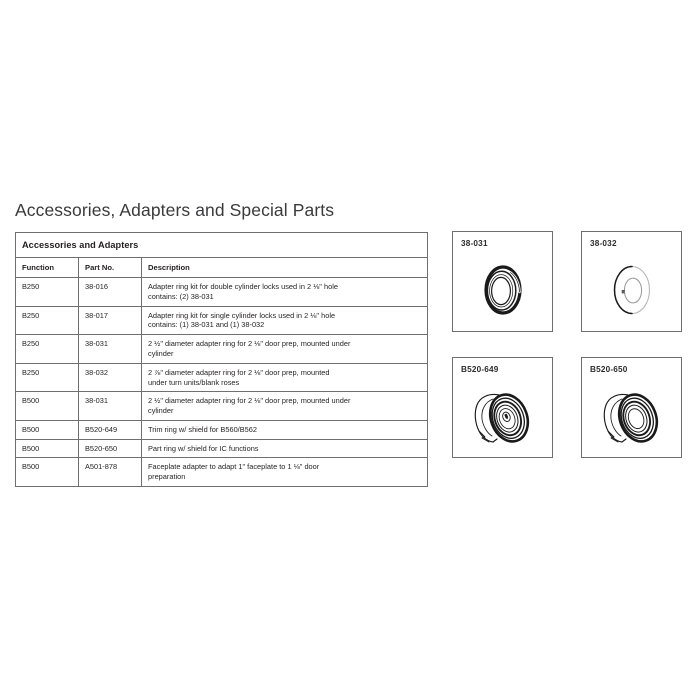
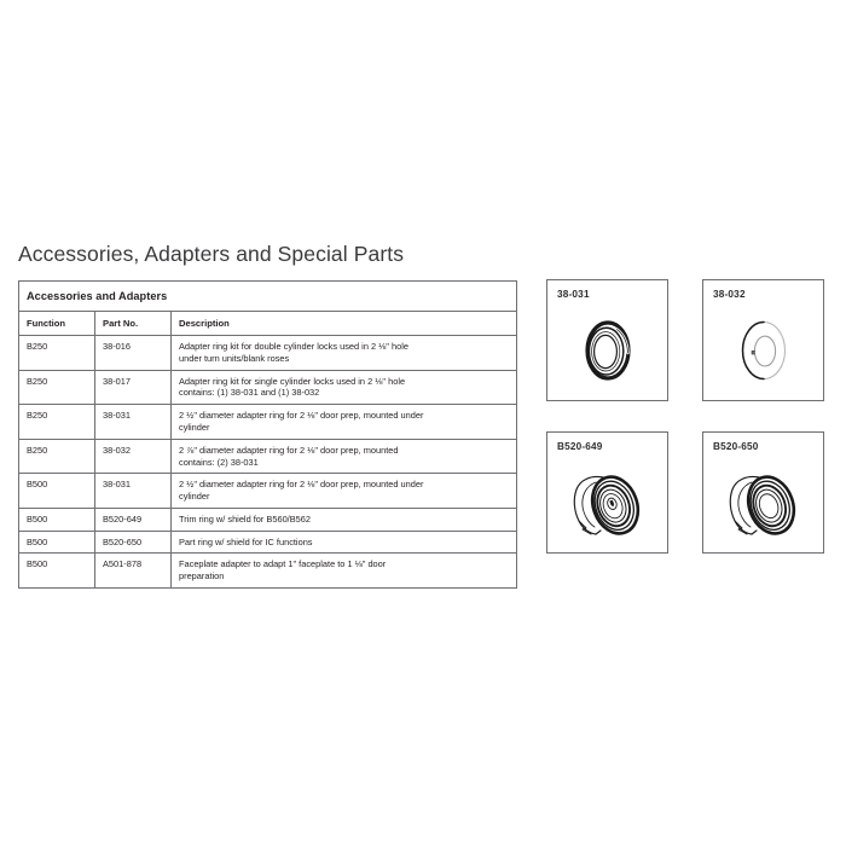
  Accessories, Adapters and Special Parts
  Accessories and Adapters
  Function	Part No.	Description
- B250	38-016	Adapter ring kit for double cylinder locks used in 2 ⅛" holecontains: (2) 38-031
+ B250	38-016	Adapter ring kit for double cylinder locks used in 2 ⅛" holeunder turn units/blank roses
  B250	38-017	Adapter ring kit for single cylinder locks used in 2 ⅛" holecontains: (1) 38-031 and (1) 38-032
  B250	38-031	2 ½" diameter adapter ring for 2 ⅛" door prep, mounted undercylinder
- B250	38-032	2 ⅞" diameter adapter ring for 2 ⅛" door prep, mountedunder turn units/blank roses
+ B250	38-032	2 ⅞" diameter adapter ring for 2 ⅛" door prep, mountedcontains: (2) 38-031
  B500	38-031	2 ½" diameter adapter ring for 2 ⅛" door prep, mounted undercylinder
  B500	B520-649	Trim ring w/ shield for B560/B562
  B500	B520-650	Part ring w/ shield for IC functions
  B500	A501-878	Faceplate adapter to adapt 1" faceplate to 1 ⅛" doorpreparation
  38-031
  38-032
  B520-649
  B520-650
